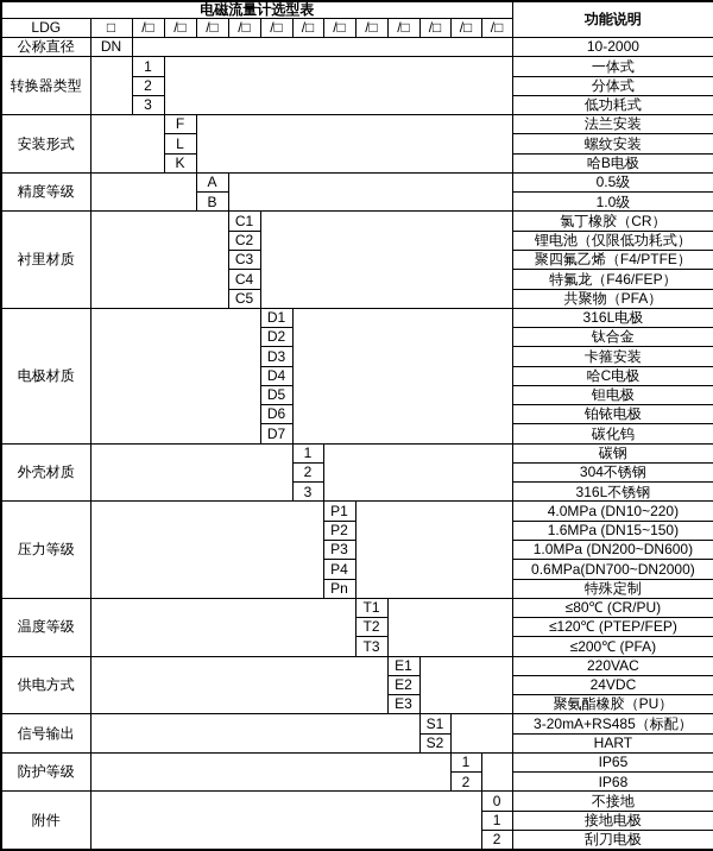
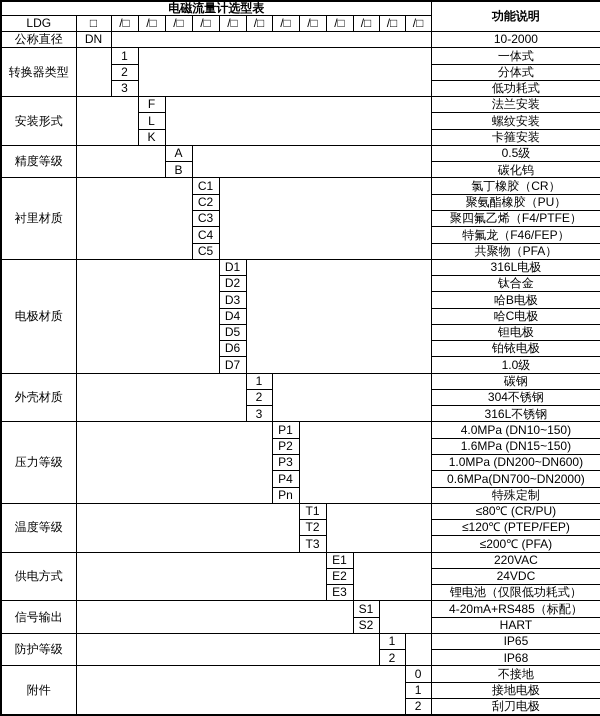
  电磁流量计选型表	功能说明
  LDG	□	/□	/□	/□	/□	/□	/□	/□	/□	/□	/□	/□	/□
  公称直径	DN		10-2000
  转换器类型		1		一体式
  2	分体式
  3	低功耗式
  安装形式		F		法兰安装
  L	螺纹安装
- K	哈B电极
+ K	卡箍安装
  精度等级		A		0.5级
- B	1.0级
+ B	碳化钨
  衬里材质		C1		氯丁橡胶（CR）
- C2	锂电池（仅限低功耗式）
+ C2	聚氨酯橡胶（PU）
  C3	聚四氟乙烯（F4/PTFE）
  C4	特氟龙（F46/FEP）
  C5	共聚物（PFA）
  电极材质		D1		316L电极
  D2	钛合金
- D3	卡箍安装
+ D3	哈B电极
  D4	哈C电极
  D5	钽电极
  D6	铂铱电极
- D7	碳化钨
+ D7	1.0级
  外壳材质		1		碳钢
  2	304不锈钢
  3	316L不锈钢
- 压力等级		P1		4.0MPa (DN10~220)
+ 压力等级		P1		4.0MPa (DN10~150)
  P2	1.6MPa (DN15~150)
  P3	1.0MPa (DN200~DN600)
  P4	0.6MPa(DN700~DN2000)
  Pn	特殊定制
  温度等级		T1		≤80℃ (CR/PU)
  T2	≤120℃ (PTEP/FEP)
  T3	≤200℃ (PFA)
  供电方式		E1		220VAC
  E2	24VDC
- E3	聚氨酯橡胶（PU）
+ E3	锂电池（仅限低功耗式）
- 信号输出		S1		3-20mA+RS485（标配）
+ 信号输出		S1		4-20mA+RS485（标配）
  S2	HART
  防护等级		1		IP65
  2	IP68
  附件		0	不接地
  1	接地电极
  2	刮刀电极
